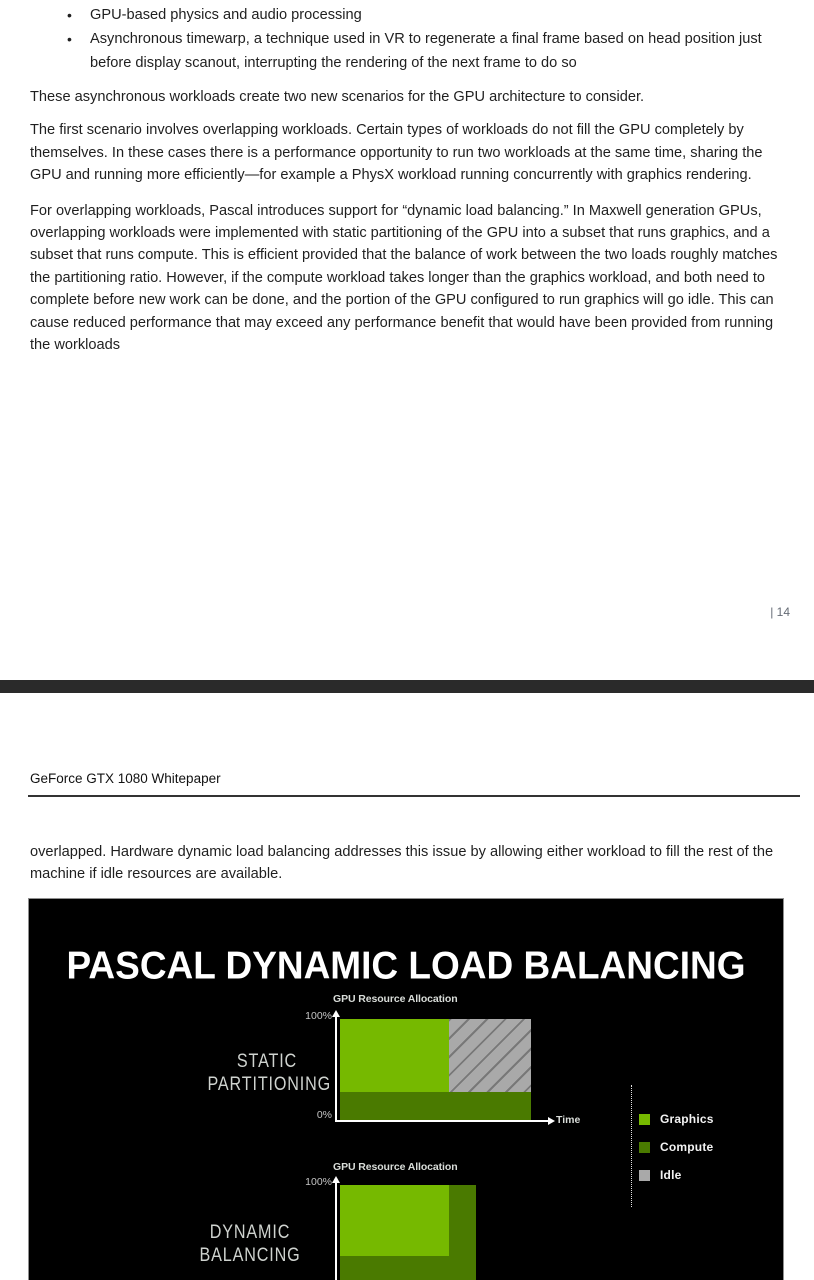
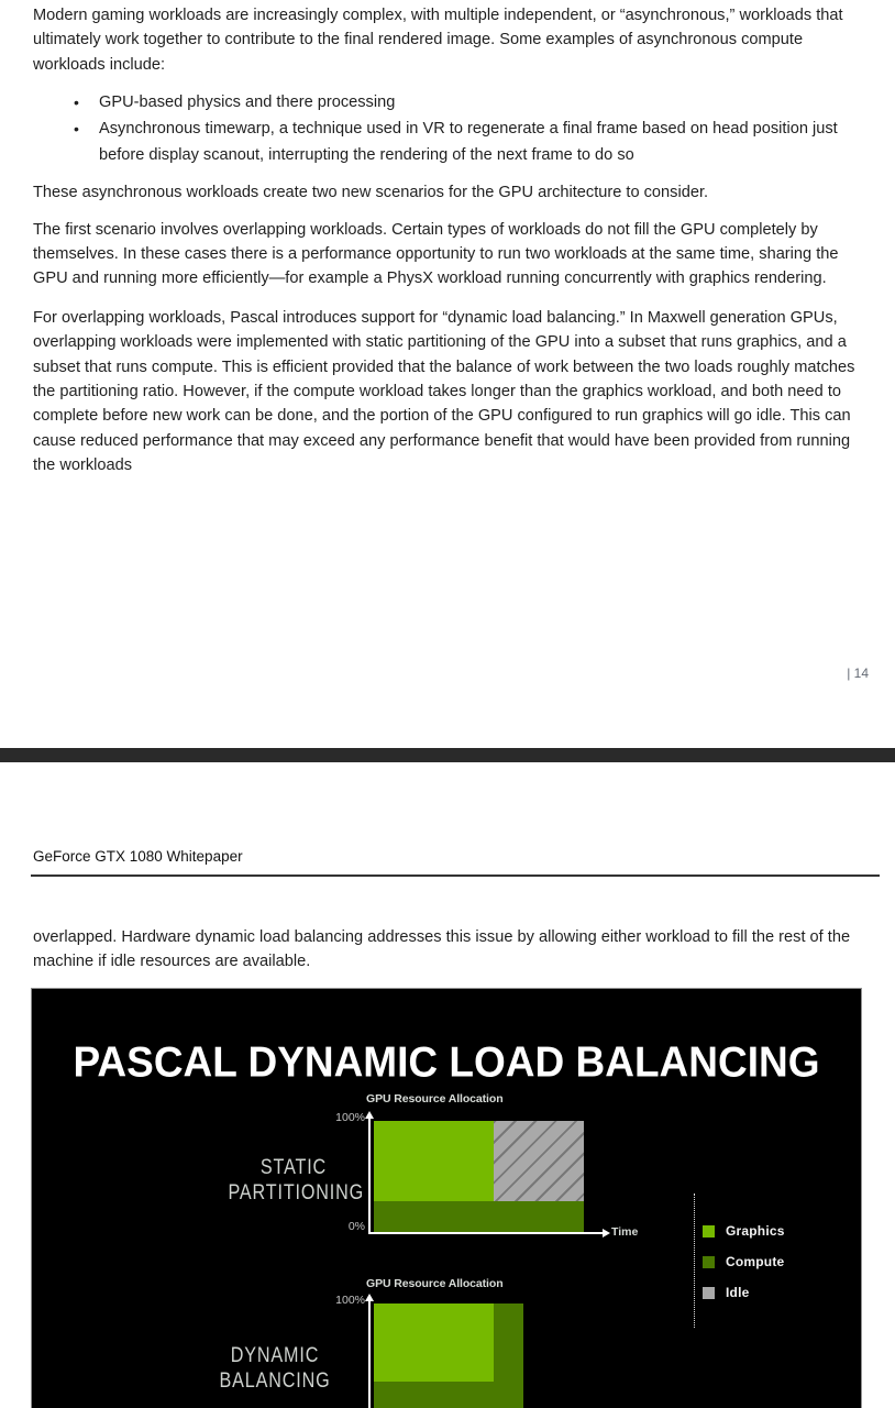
+ Modern gaming workloads are increasingly complex, with multiple independent, or “asynchronous,” workloads that ultimately work together to contribute to the final rendered image. Some examples of asynchronous compute workloads include:
- GPU-based physics and audio processing
+ GPU-based physics and there processing
  Asynchronous timewarp, a technique used in VR to regenerate a final frame based on head position just before display scanout, interrupting the rendering of the next frame to do so
  These asynchronous workloads create two new scenarios for the GPU architecture to consider.
  The first scenario involves overlapping workloads. Certain types of workloads do not fill the GPU completely by themselves. In these cases there is a performance opportunity to run two workloads at the same time, sharing the GPU and running more efficiently—for example a PhysX workload running concurrently with graphics rendering.
  For overlapping workloads, Pascal introduces support for “dynamic load balancing.” In Maxwell generation GPUs, overlapping workloads were implemented with static partitioning of the GPU into a subset that runs graphics, and a subset that runs compute. This is efficient provided that the balance of work between the two loads roughly matches the partitioning ratio. However, if the compute workload takes longer than the graphics workload, and both need to complete before new work can be done, and the portion of the GPU configured to run graphics will go idle. This can cause reduced performance that may exceed any performance benefit that would have been provided from running the workloads
  | 14
  GeForce GTX 1080 Whitepaper
  overlapped. Hardware dynamic load balancing addresses this issue by allowing either workload to fill the rest of the machine if idle resources are available.
  PASCAL DYNAMIC LOAD BALANCING
  GPU Resource Allocation
  100%
  0%
  Time
  STATIC PARTITIONING
  Graphics
  Compute
  Idle
  GPU Resource Allocation
  100%
  DYNAMIC BALANCING
